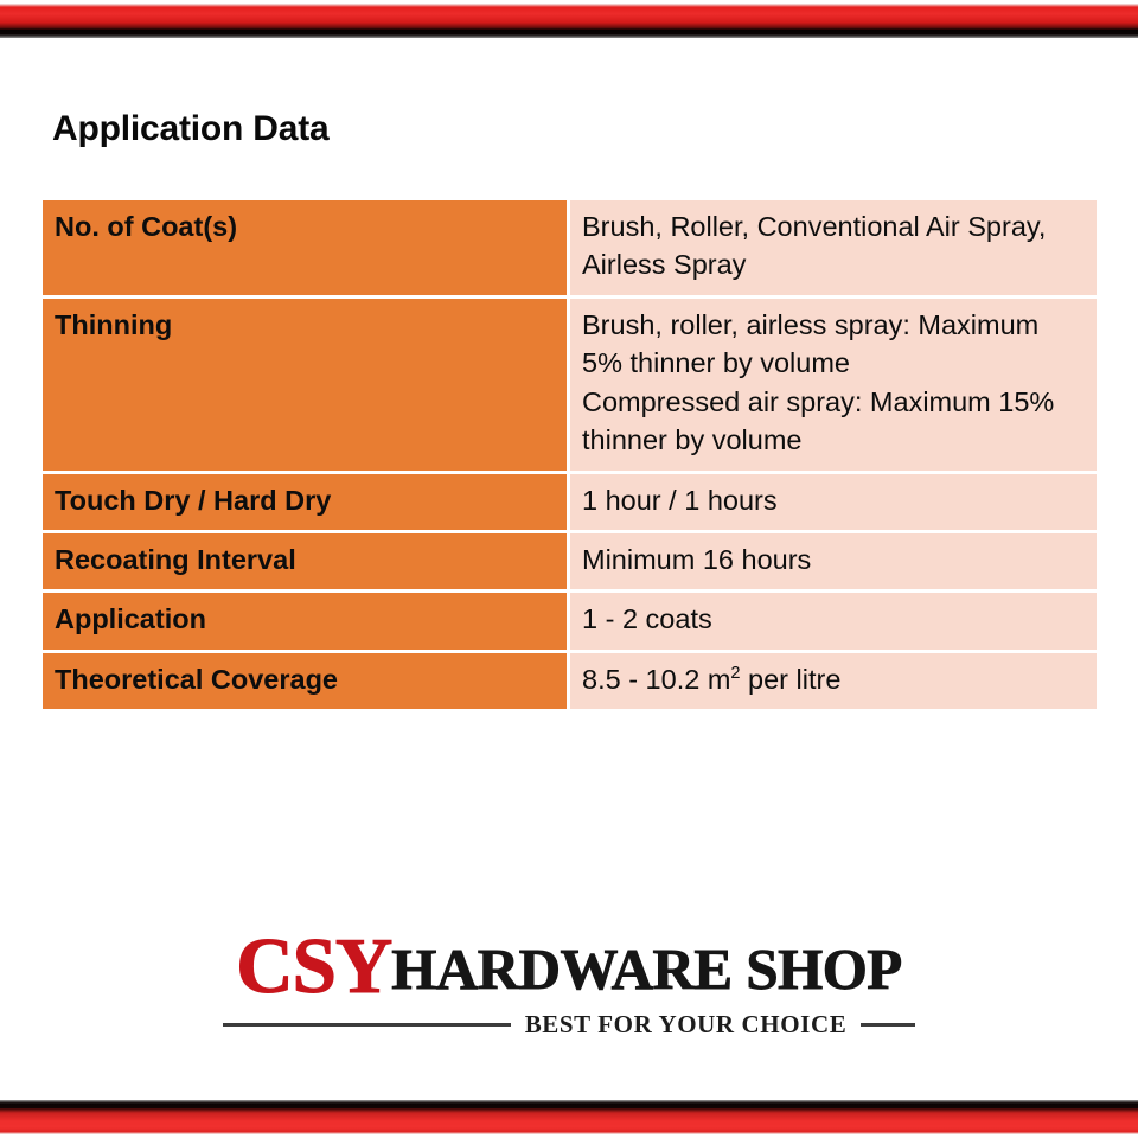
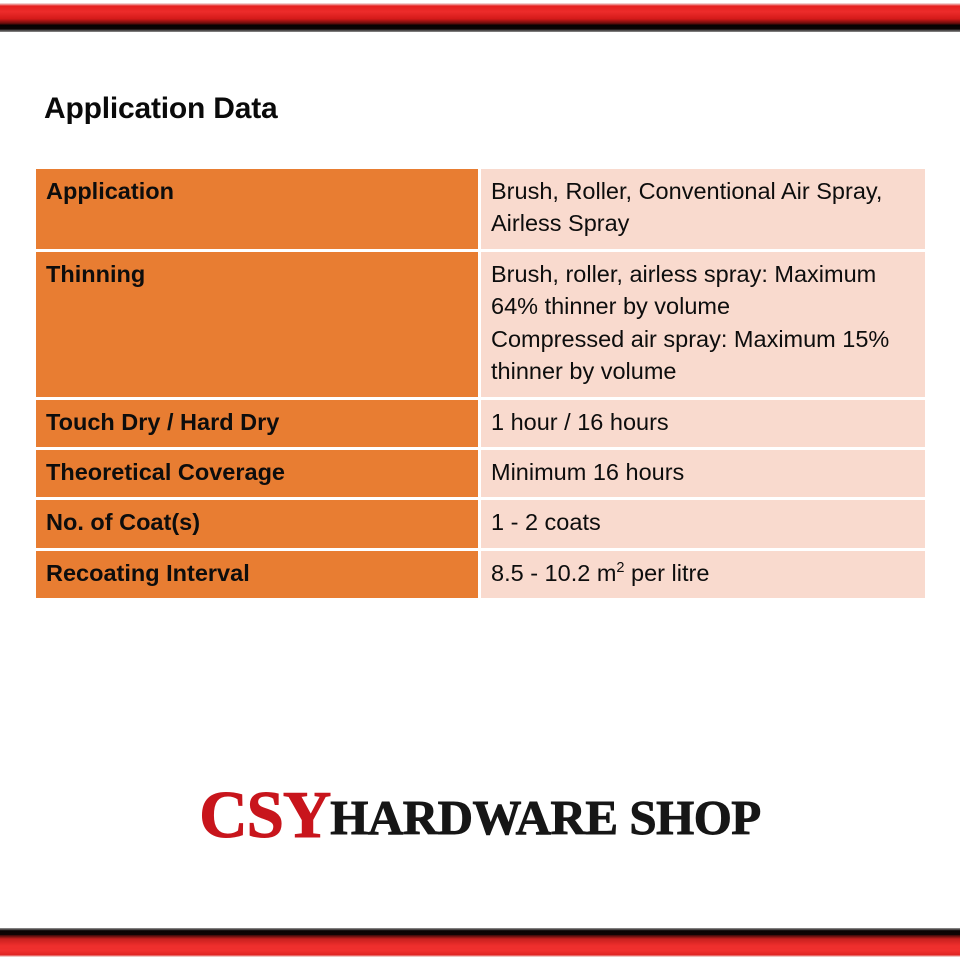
  Application Data
- No. of Coat(s)	Brush, Roller, Conventional Air Spray, Airless Spray
+ Application	Brush, Roller, Conventional Air Spray, Airless Spray
- Thinning	Brush, roller, airless spray: Maximum 5% thinner by volume Compressed air spray: Maximum 15% thinner by volume
+ Thinning	Brush, roller, airless spray: Maximum 64% thinner by volume Compressed air spray: Maximum 15% thinner by volume
- Touch Dry / Hard Dry	1 hour / 1 hours
+ Touch Dry / Hard Dry	1 hour / 16 hours
- Recoating Interval	Minimum 16 hours
+ Theoretical Coverage	Minimum 16 hours
- Application	1 - 2 coats
+ No. of Coat(s)	1 - 2 coats
- Theoretical Coverage	8.5 - 10.2 m2 per litre
+ Recoating Interval	8.5 - 10.2 m2 per litre
  CSYHARDWARE SHOP
- BEST FOR YOUR CHOICE
